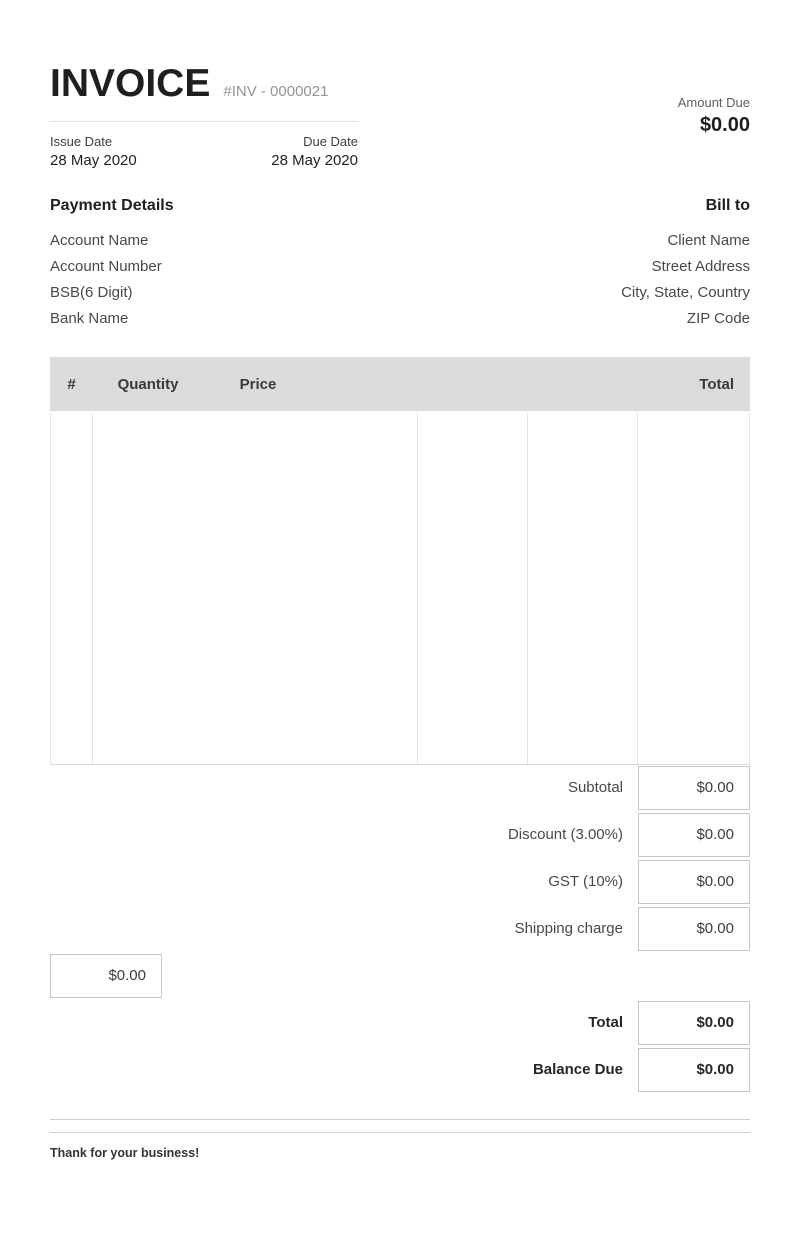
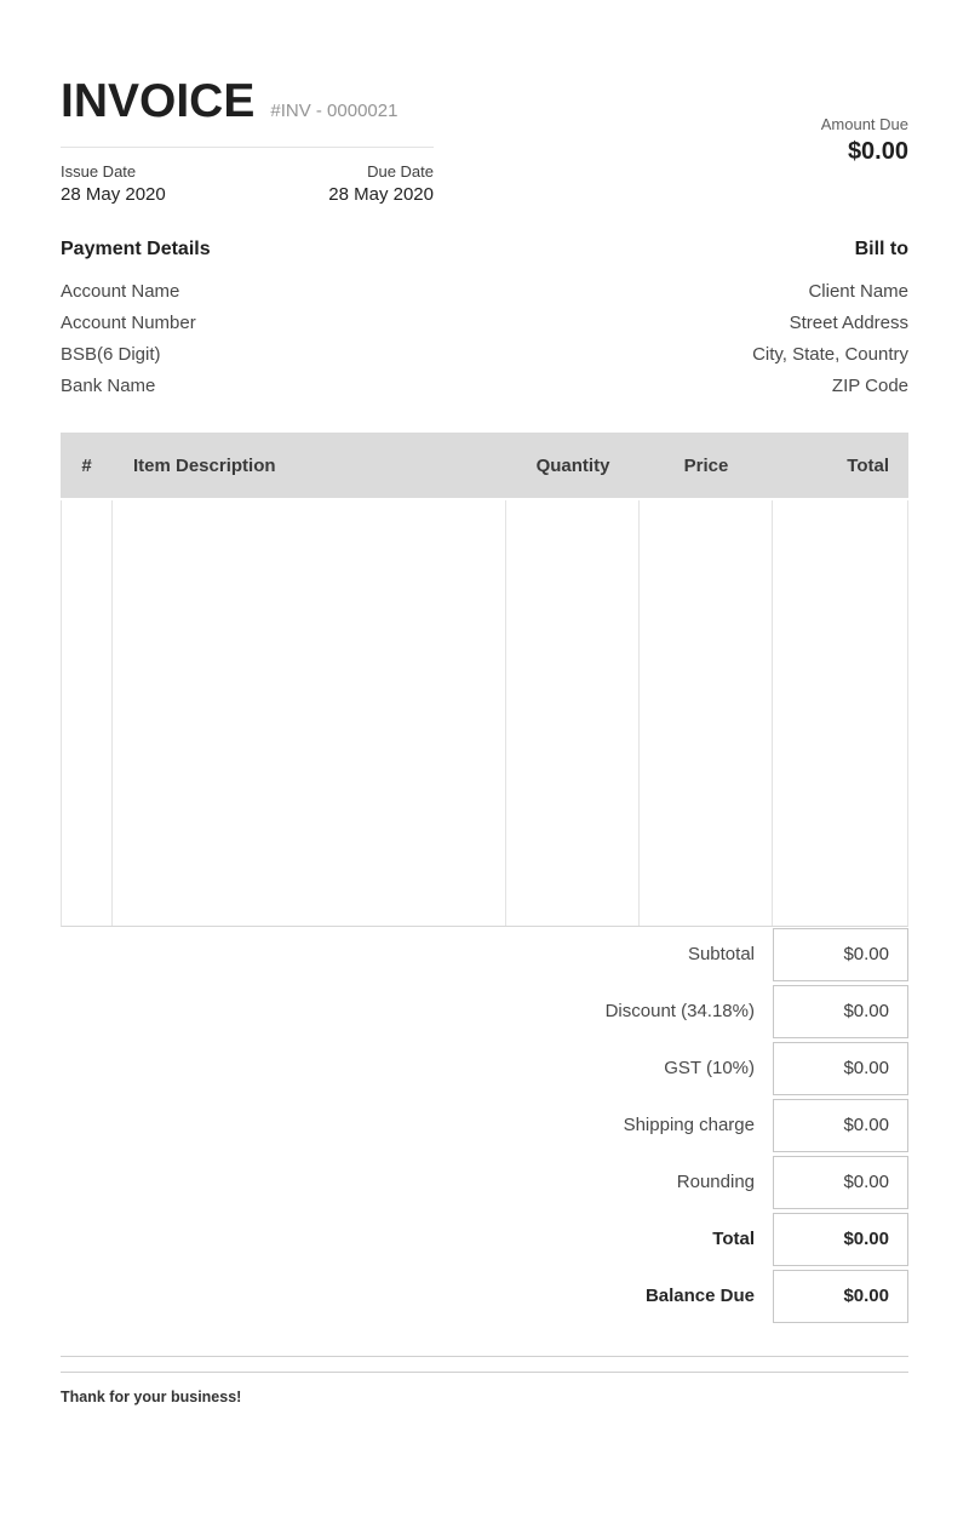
  INVOICE
  #INV - 0000021
  Issue Date
  28 May 2020
  Due Date
  28 May 2020
  Amount Due
  $0.00
  Payment Details
  Account Name
  Account Number
  BSB(6 Digit)
  Bank Name
  Bill to
  Client Name
  Street Address
  City, State, Country
  ZIP Code
  #
+ Item Description
  Quantity
  Price
  Total
  Subtotal
  $0.00
- Discount (3.00%)
+ Discount (34.18%)
  $0.00
  GST (10%)
  $0.00
  Shipping charge
  $0.00
+ Rounding
  $0.00
  Total
  $0.00
  Balance Due
  $0.00
  Thank for your business!
